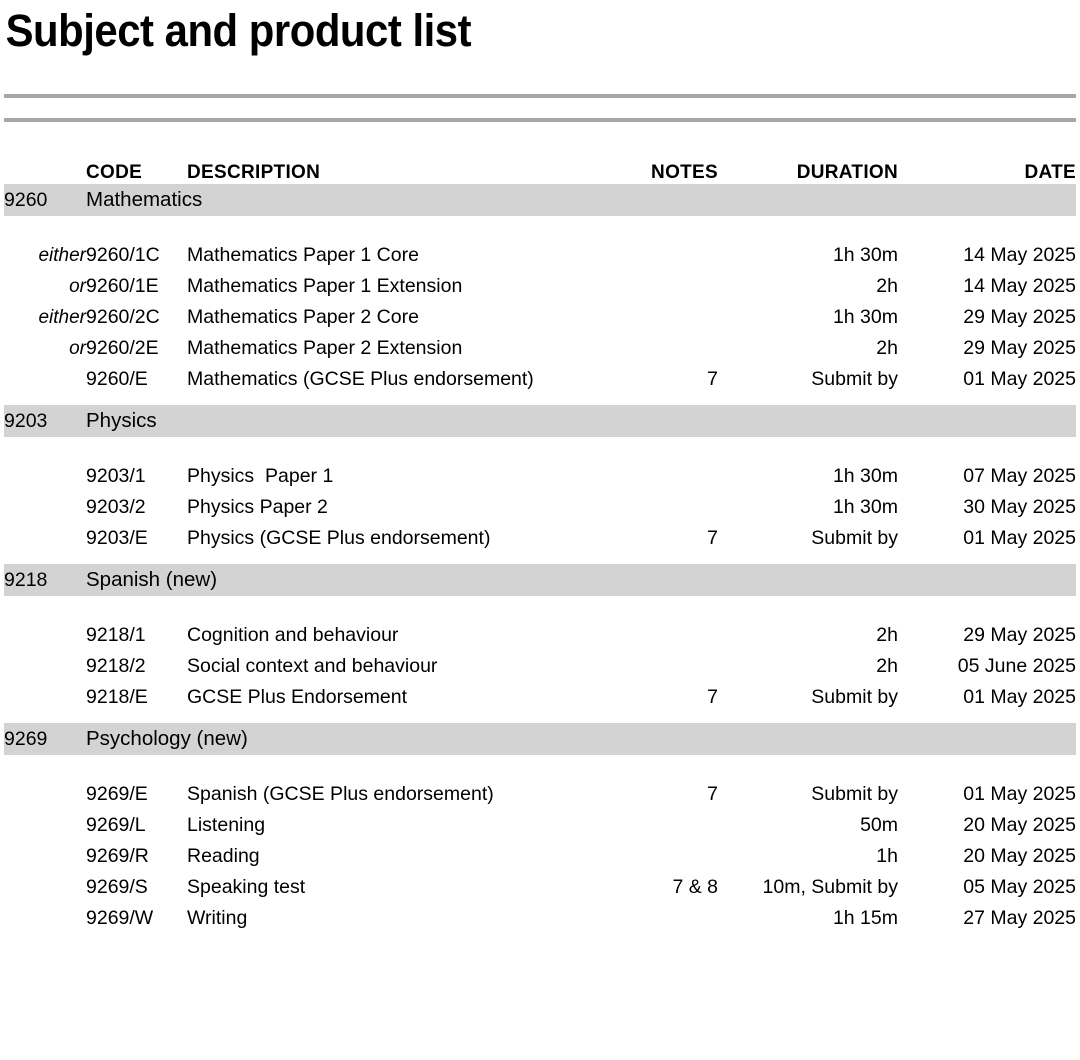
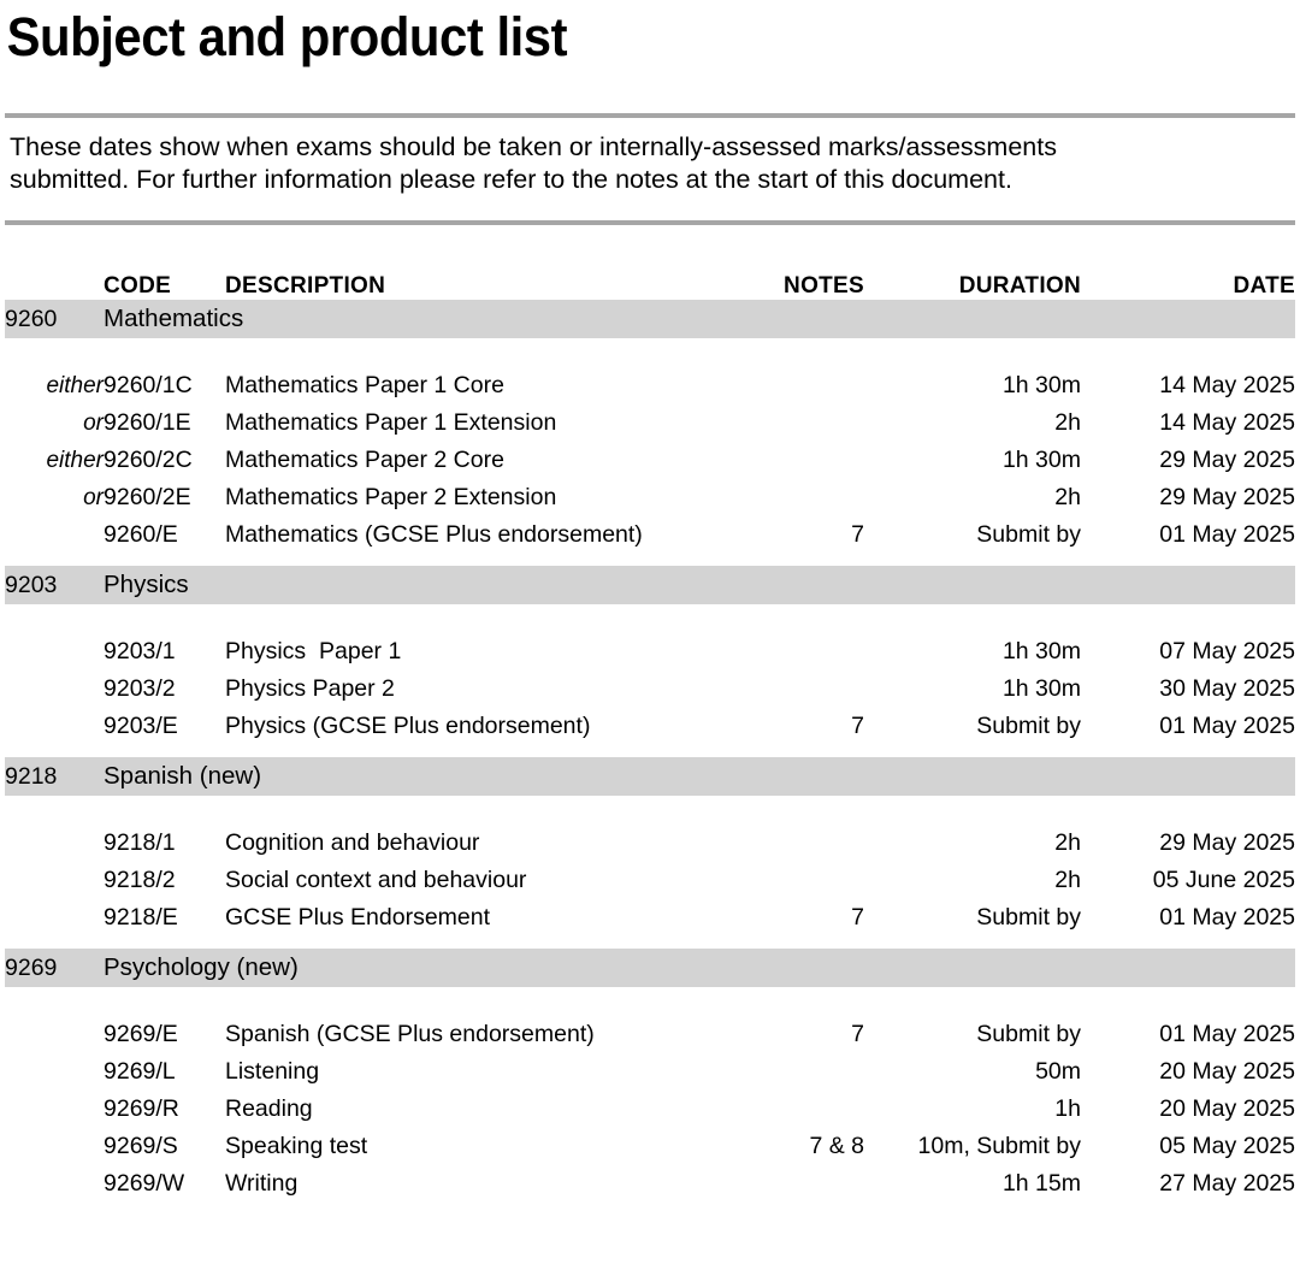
  Subject and product list
+ These dates show when exams should be taken or internally-assessed marks/assessments
+ submitted. For further information please refer to the notes at the start of this document.
  	CODE	DESCRIPTION	NOTES	DURATION	DATE
  9260	Mathematics
  either	9260/1C	Mathematics Paper 1 Core		1h 30m	14 May 2025
  or	9260/1E	Mathematics Paper 1 Extension		2h	14 May 2025
  either	9260/2C	Mathematics Paper 2 Core		1h 30m	29 May 2025
  or	9260/2E	Mathematics Paper 2 Extension		2h	29 May 2025
  	9260/E	Mathematics (GCSE Plus endorsement)	7	Submit by	01 May 2025
  9203	Physics
  	9203/1	Physics Paper 1		1h 30m	07 May 2025
  	9203/2	Physics Paper 2		1h 30m	30 May 2025
  	9203/E	Physics (GCSE Plus endorsement)	7	Submit by	01 May 2025
  9218	Spanish (new)
  	9218/1	Cognition and behaviour		2h	29 May 2025
  	9218/2	Social context and behaviour		2h	05 June 2025
  	9218/E	GCSE Plus Endorsement	7	Submit by	01 May 2025
  9269	Psychology (new)
  	9269/E	Spanish (GCSE Plus endorsement)	7	Submit by	01 May 2025
  	9269/L	Listening		50m	20 May 2025
  	9269/R	Reading		1h	20 May 2025
  	9269/S	Speaking test	7 & 8	10m, Submit by	05 May 2025
  	9269/W	Writing		1h 15m	27 May 2025
